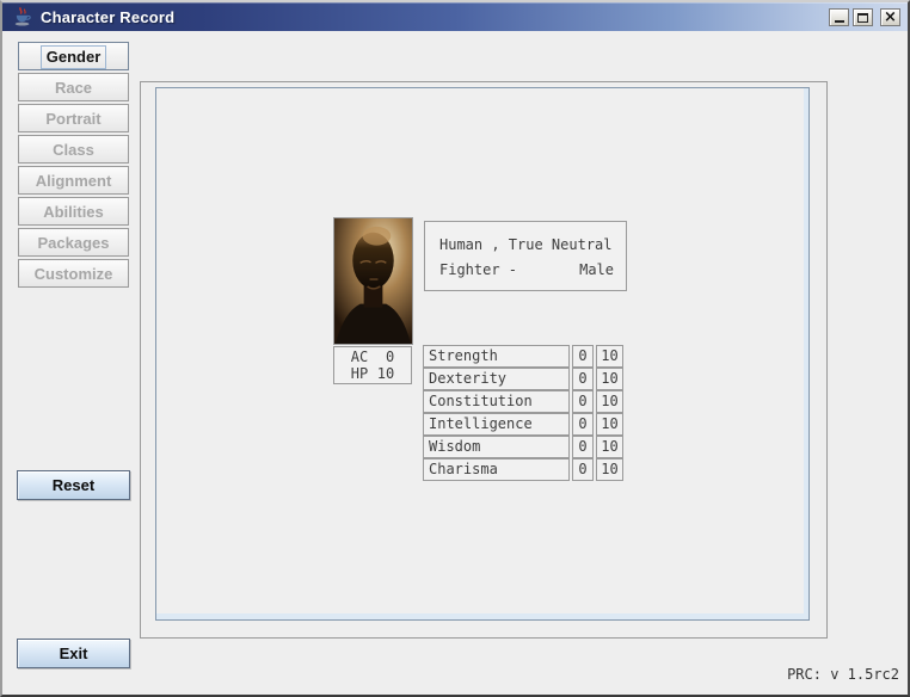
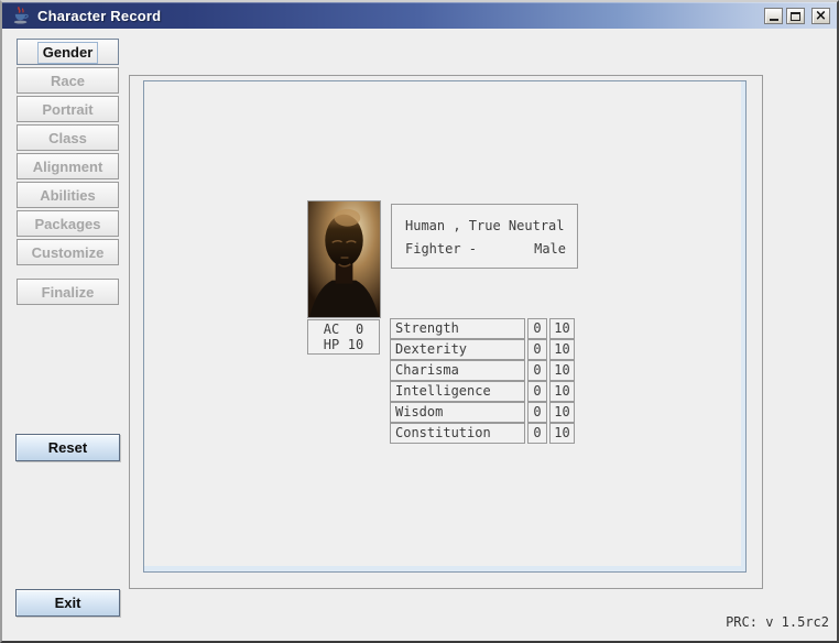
  Character Record
  ×
  Gender
  Race
  Portrait
  Class
  Alignment
  Abilities
  Packages
  Customize
+ Finalize
  Reset
  Exit
  AC
  0
  HP
  10
  Human , True Neutral
  Fighter -
  Male
  Strength
  0
  10
  Dexterity
  0
  10
- Constitution
+ Charisma
  0
  10
  Intelligence
  0
  10
  Wisdom
  0
  10
- Charisma
+ Constitution
  0
  10
  PRC: v 1.5rc2
